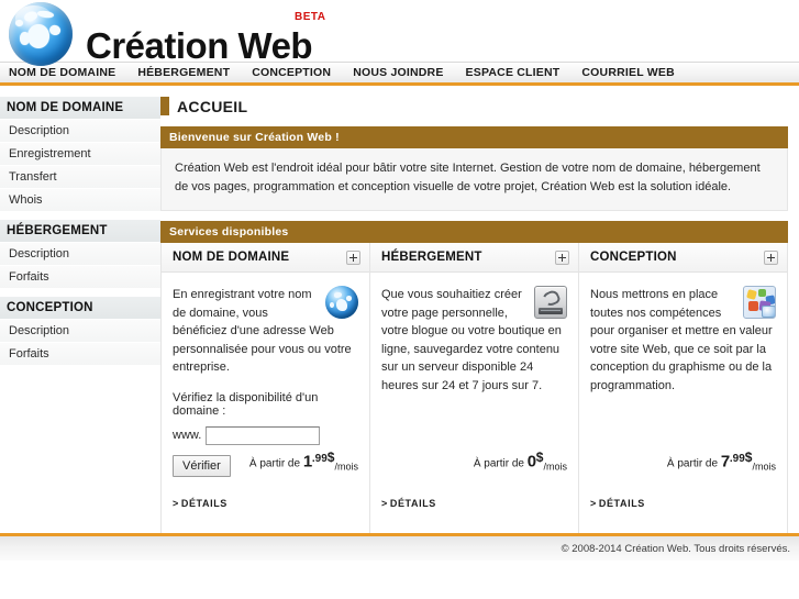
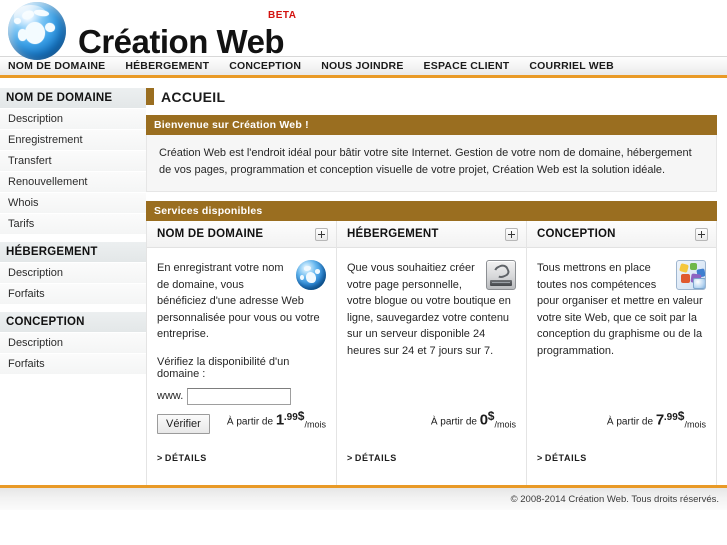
  Création Web
  BETA
  NOM DE DOMAINE
  HÉBERGEMENT
  CONCEPTION
  NOUS JOINDRE
  ESPACE CLIENT
  COURRIEL WEB
  NOM DE DOMAINE
  Description
  Enregistrement
  Transfert
+ Renouvellement
  Whois
+ Tarifs
  HÉBERGEMENT
  Description
  Forfaits
  CONCEPTION
  Description
  Forfaits
  ACCUEIL
  Bienvenue sur Création Web !
  Création Web est l'endroit idéal pour bâtir votre site Internet. Gestion de votre nom de domaine, hébergement de vos pages, programmation et conception visuelle de votre projet, Création Web est la solution idéale.
  Services disponibles
  NOM DE DOMAINE
  En enregistrant votre nom de domaine, vous bénéficiez d'une adresse Web personnalisée pour vous ou votre entreprise.
  Vérifiez la disponibilité d'un domaine :
  www.
  Vérifier
  À partir de 1.99$/mois
  > DÉTAILS
  HÉBERGEMENT
  Que vous souhaitiez créer votre page personnelle, votre blogue ou votre boutique en ligne, sauvegardez votre contenu sur un serveur disponible 24 heures sur 24 et 7 jours sur 7.
  À partir de 0$/mois
  > DÉTAILS
  CONCEPTION
- Nous mettrons en place toutes nos compétences pour organiser et mettre en valeur votre site Web, que ce soit par la conception du graphisme ou de la programmation.
+ Tous mettrons en place toutes nos compétences pour organiser et mettre en valeur votre site Web, que ce soit par la conception du graphisme ou de la programmation.
  À partir de 7.99$/mois
  > DÉTAILS
  © 2008-2014 Création Web. Tous droits réservés.
